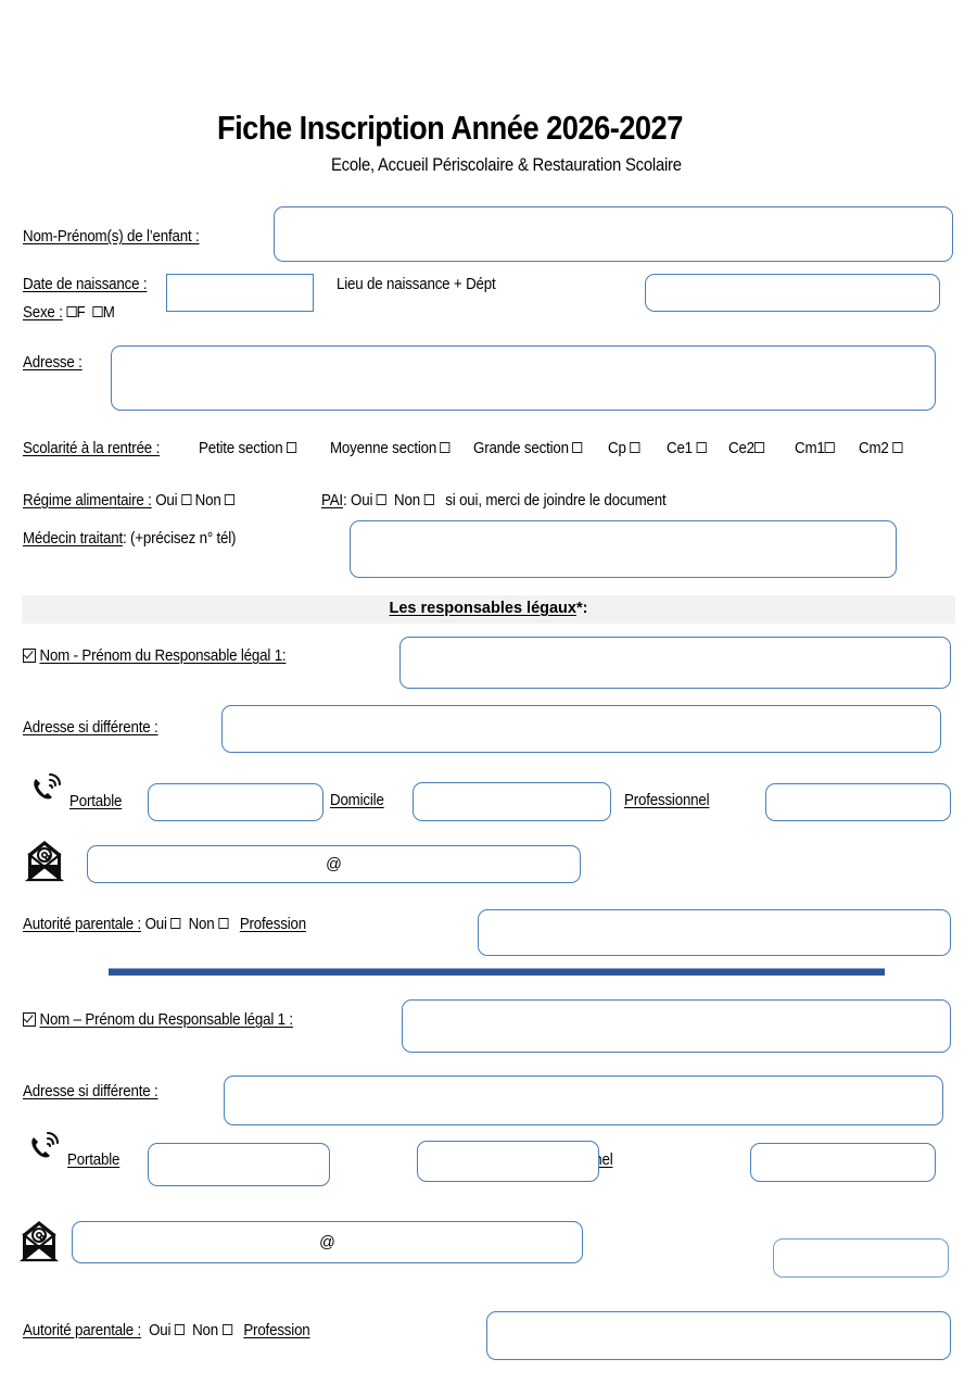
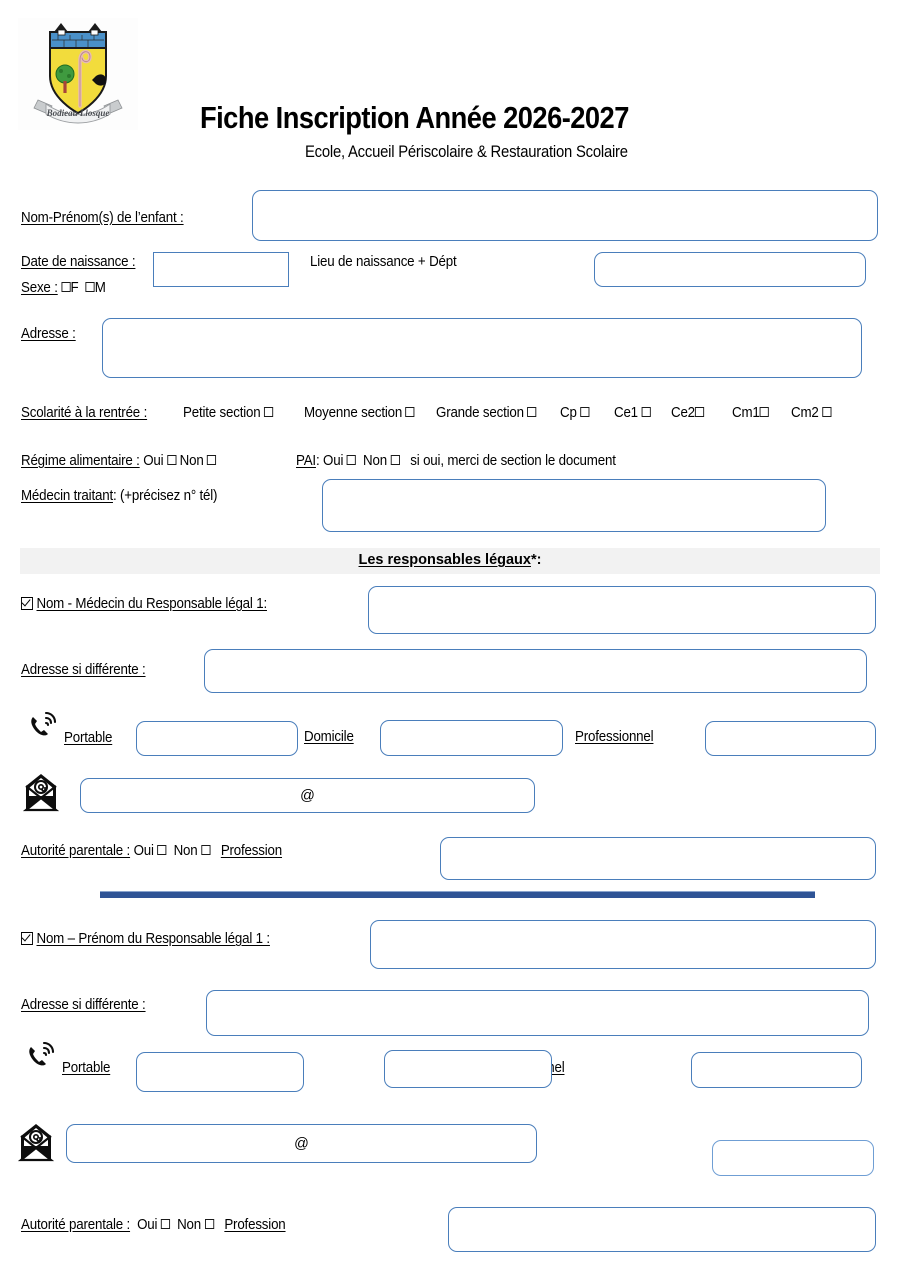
+ Bodieau Llosque
  Fiche Inscription Année 2026-2027
  Ecole, Accueil Périscolaire & Restauration Scolaire
  Nom-Prénom(s) de l’enfant :
  Date de naissance :
  Lieu de naissance + Dépt
  Sexe : F M
  Adresse :
  Scolarité à la rentrée :
  Petite section
  Moyenne section
  Grande section
  Cp
  Ce1
  Ce2
  Cm1
  Cm2
  Régime alimentaire : Oui Non
- PAI: Oui Non si oui, merci de joindre le document
+ PAI: Oui Non si oui, merci de section le document
  Médecin traitant: (+précisez n° tél)
  Les responsables légaux*:
- Nom - Prénom du Responsable légal 1:
+ Nom - Médecin du Responsable légal 1:
  Adresse si différente :
  Portable
  Domicile
  Professionnel
  @
  Autorité parentale : Oui Non Profession
  Nom – Prénom du Responsable légal 1 :
  Adresse si différente :
  Portable
  @
  Autorité parentale : Oui Non Profession
